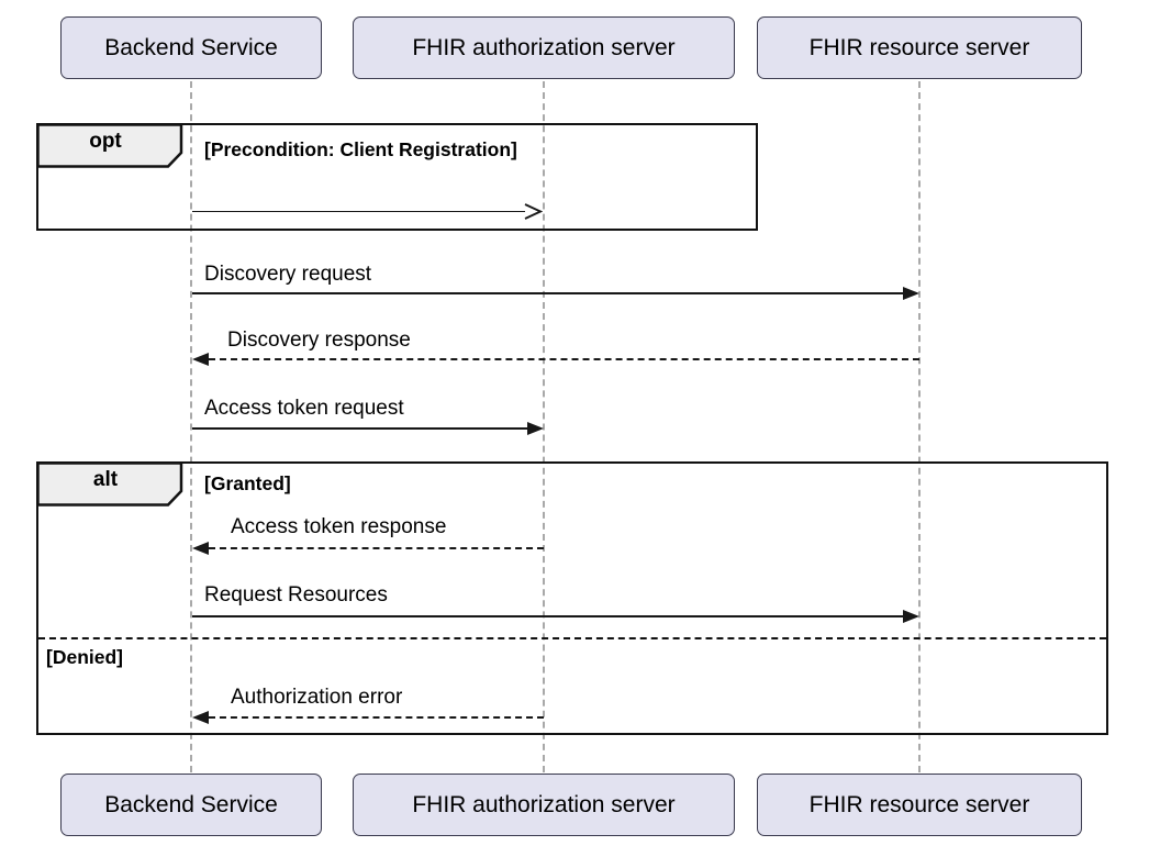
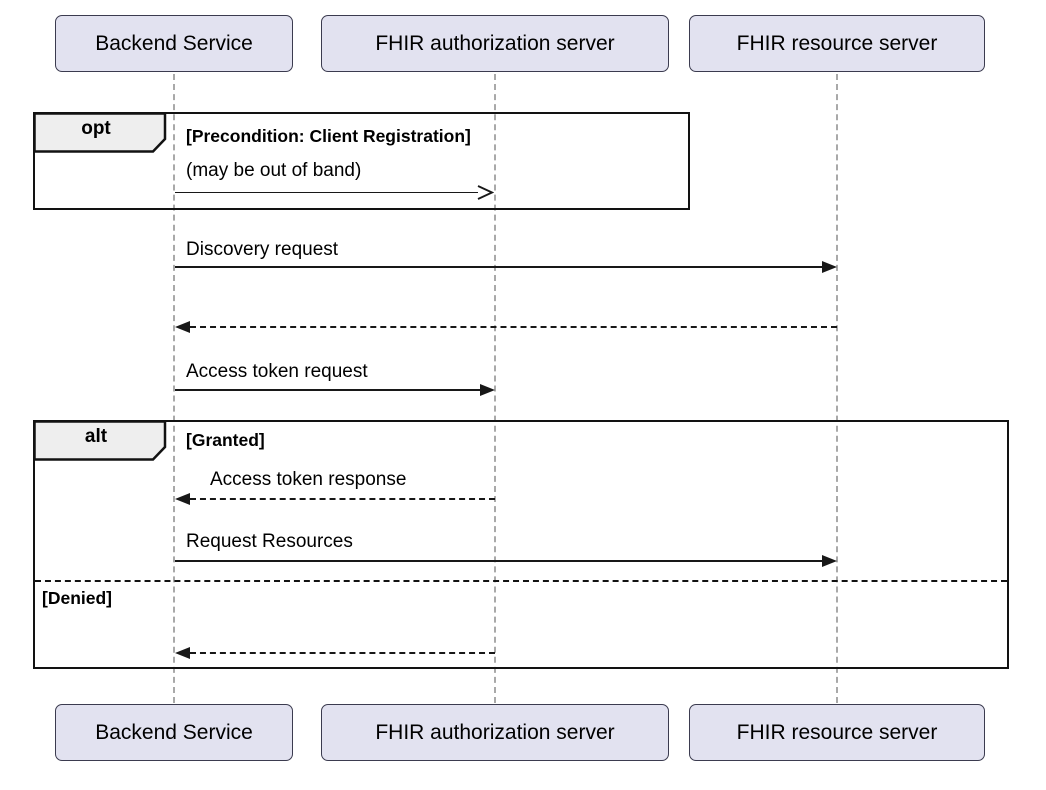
  Backend Service
  FHIR authorization server
  FHIR resource server
  opt
  [Precondition: Client Registration]
+ (may be out of band)
  Discovery request
- Discovery response
  Access token request
  alt
  [Granted]
  Access token response
  Request Resources
  [Denied]
- Authorization error
  Backend Service
  FHIR authorization server
  FHIR resource server
